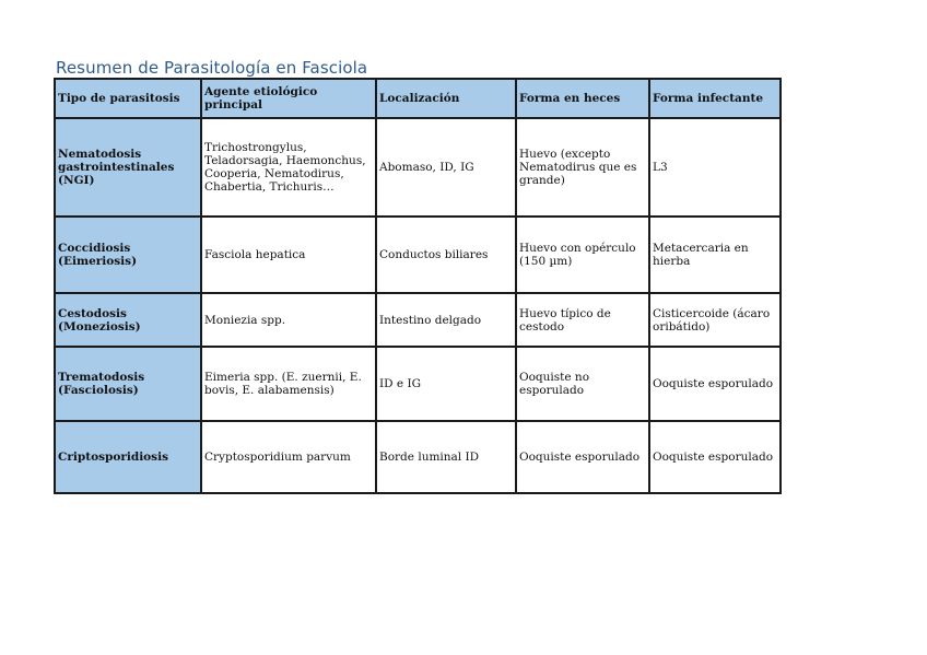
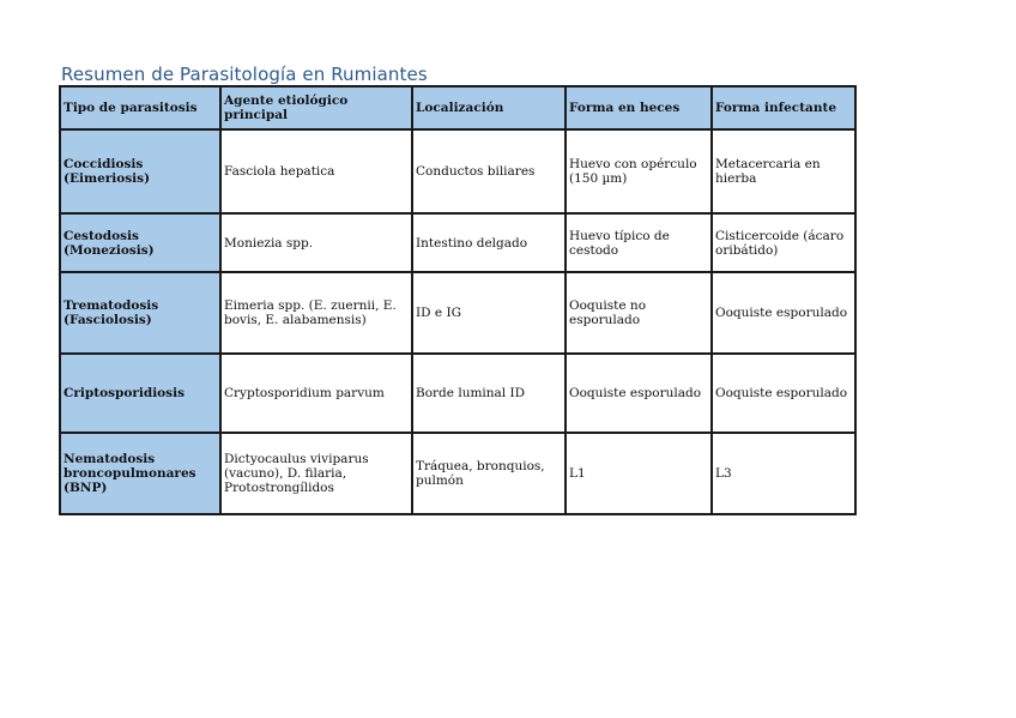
- Resumen de Parasitología en Fasciola
+ Resumen de Parasitología en Rumiantes
  Tipo de parasitosis	Agente etiológico principal	Localización	Forma en heces	Forma infectante
- Nematodosis gastrointestinales (NGI)	Trichostrongylus, Teladorsagia, Haemonchus, Cooperia, Nematodirus, Chabertia, Trichuris…	Abomaso, ID, IG	Huevo (excepto Nematodirus que es grande)	L3
  Coccidiosis (Eimeriosis)	Fasciola hepatica	Conductos biliares	Huevo con opérculo (150 µm)	Metacercaria en hierba
  Cestodosis (Moneziosis)	Moniezia spp.	Intestino delgado	Huevo típico de cestodo	Cisticercoide (ácaro oribátido)
  Trematodosis (Fasciolosis)	Eimeria spp. (E. zuernii, E. bovis, E. alabamensis)	ID e IG	Ooquiste no esporulado	Ooquiste esporulado
  Criptosporidiosis	Cryptosporidium parvum	Borde luminal ID	Ooquiste esporulado	Ooquiste esporulado
+ Nematodosis broncopulmonares (BNP)	Dictyocaulus viviparus (vacuno), D. filaria, Protostrongílidos	Tráquea, bronquios, pulmón	L1	L3
